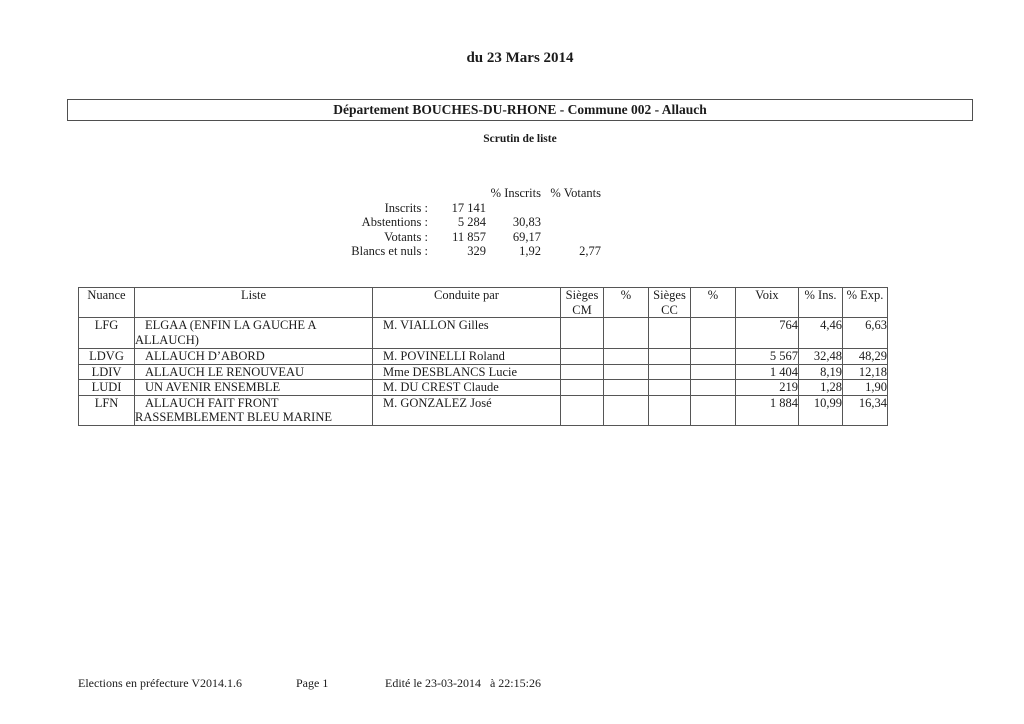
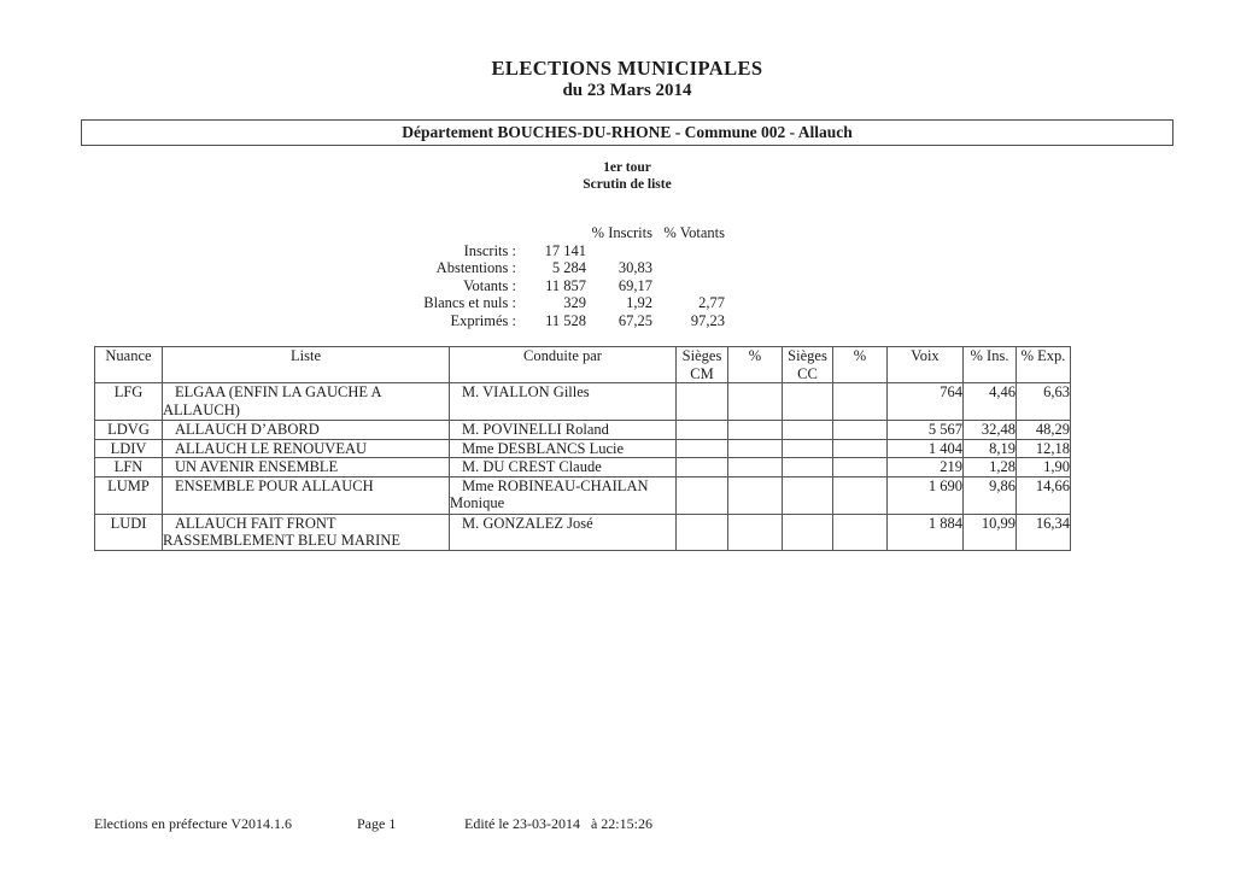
+ ELECTIONS MUNICIPALES
  du 23 Mars 2014
  Département BOUCHES-DU-RHONE - Commune 002 - Allauch
+ 1er tour
  Scrutin de liste
  		% Inscrits	% Votants
  Inscrits :	17 141
  Abstentions :	5 284	30,83
  Votants :	11 857	69,17
  Blancs et nuls :	329	1,92	2,77
+ Exprimés :	11 528	67,25	97,23
  Nuance	Liste	Conduite par	Sièges CM	%	Sièges CC	%	Voix	% Ins.	% Exp.
  LFG	ELGAA (ENFIN LA GAUCHE A ALLAUCH)	M. VIALLON Gilles					764	4,46	6,63
  LDVG	ALLAUCH D’ABORD	M. POVINELLI Roland					5 567	32,48	48,29
  LDIV	ALLAUCH LE RENOUVEAU	Mme DESBLANCS Lucie					1 404	8,19	12,18
- LUDI	UN AVENIR ENSEMBLE	M. DU CREST Claude					219	1,28	1,90
+ LFN	UN AVENIR ENSEMBLE	M. DU CREST Claude					219	1,28	1,90
+ LUMP	ENSEMBLE POUR ALLAUCH	Mme ROBINEAU-CHAILAN Monique					1 690	9,86	14,66
- LFN	ALLAUCH FAIT FRONT RASSEMBLEMENT BLEU MARINE	M. GONZALEZ José					1 884	10,99	16,34
+ LUDI	ALLAUCH FAIT FRONT RASSEMBLEMENT BLEU MARINE	M. GONZALEZ José					1 884	10,99	16,34
  Elections en préfecture V2014.1.6
  Page 1
  Edité le 23-03-2014 à 22:15:26
